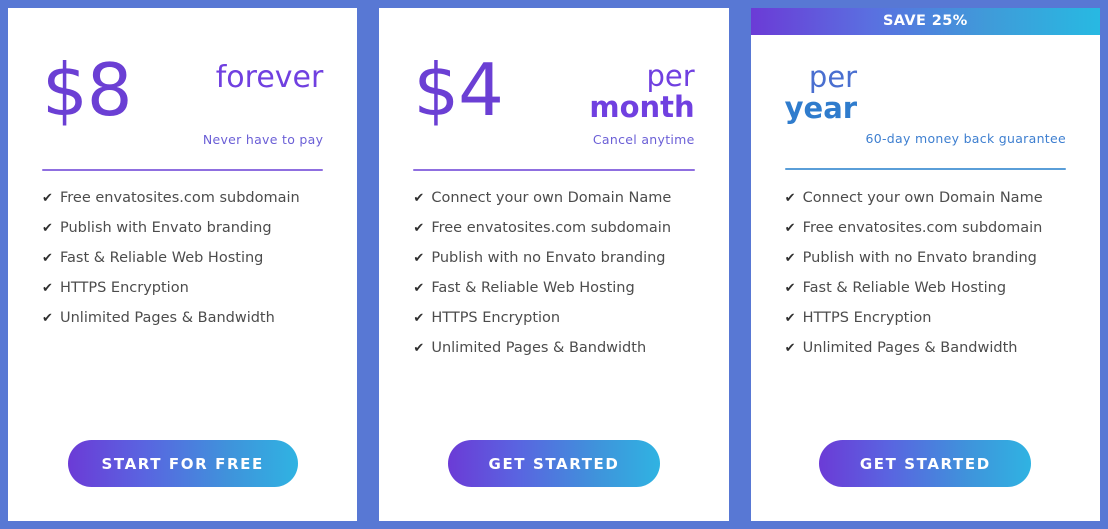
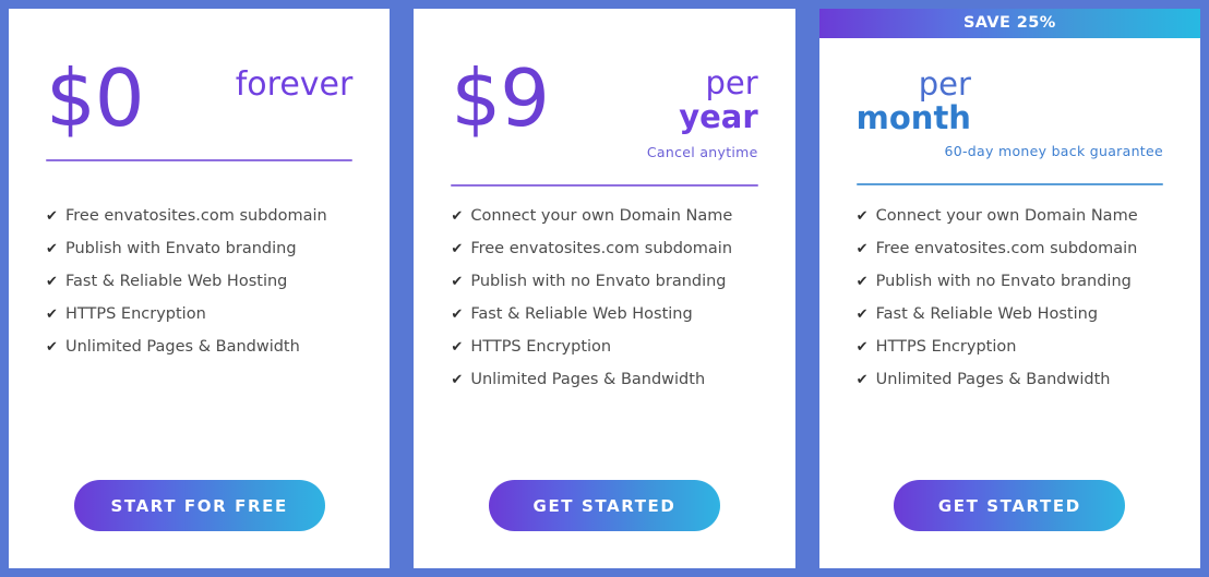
- $8
+ $0
  forever
- Never have to pay
  ✔
  Free envatosites.com subdomain
  ✔
  Publish with Envato branding
  ✔
  Fast & Reliable Web Hosting
  ✔
  HTTPS Encryption
  ✔
  Unlimited Pages & Bandwidth
  START FOR FREE
- $4
+ $9
  per
- month
+ year
  Cancel anytime
  ✔
  Connect your own Domain Name
  ✔
  Free envatosites.com subdomain
  ✔
  Publish with no Envato branding
  ✔
  Fast & Reliable Web Hosting
  ✔
  HTTPS Encryption
  ✔
  Unlimited Pages & Bandwidth
  GET STARTED
  SAVE 25%
  per
- year
+ month
  60-day money back guarantee
  ✔
  Connect your own Domain Name
  ✔
  Free envatosites.com subdomain
  ✔
  Publish with no Envato branding
  ✔
  Fast & Reliable Web Hosting
  ✔
  HTTPS Encryption
  ✔
  Unlimited Pages & Bandwidth
  GET STARTED
